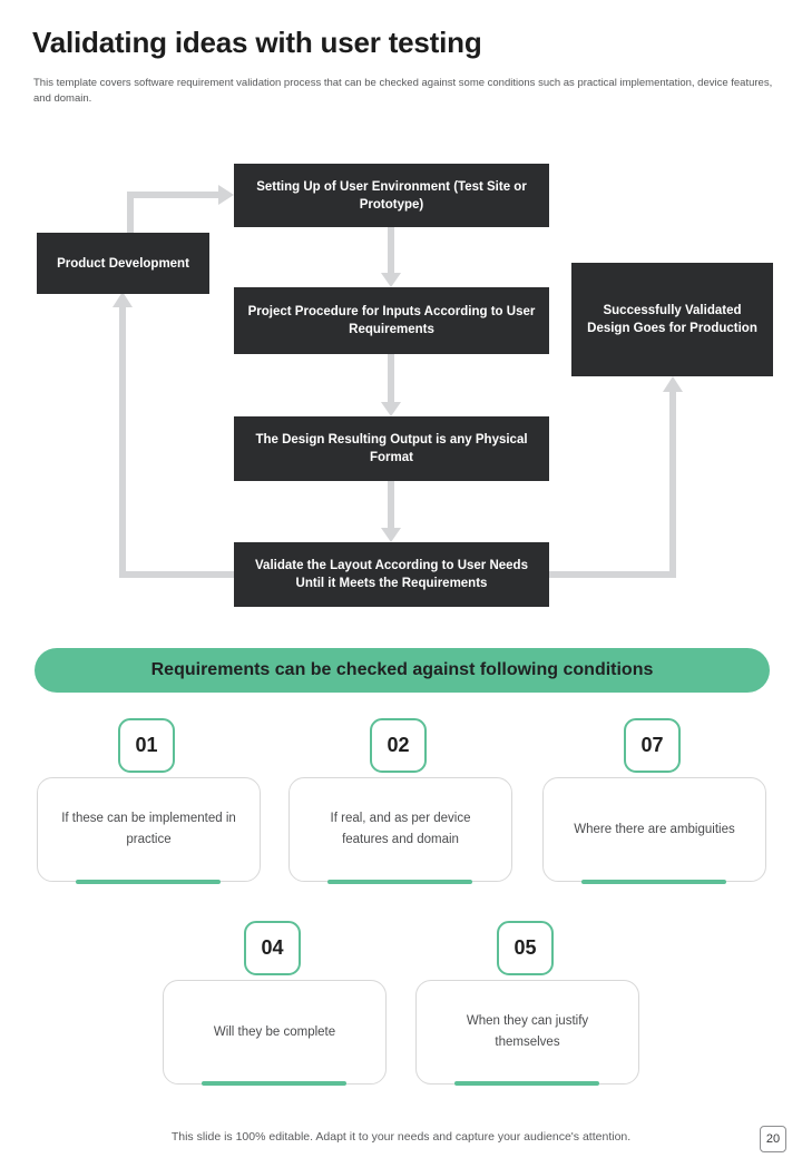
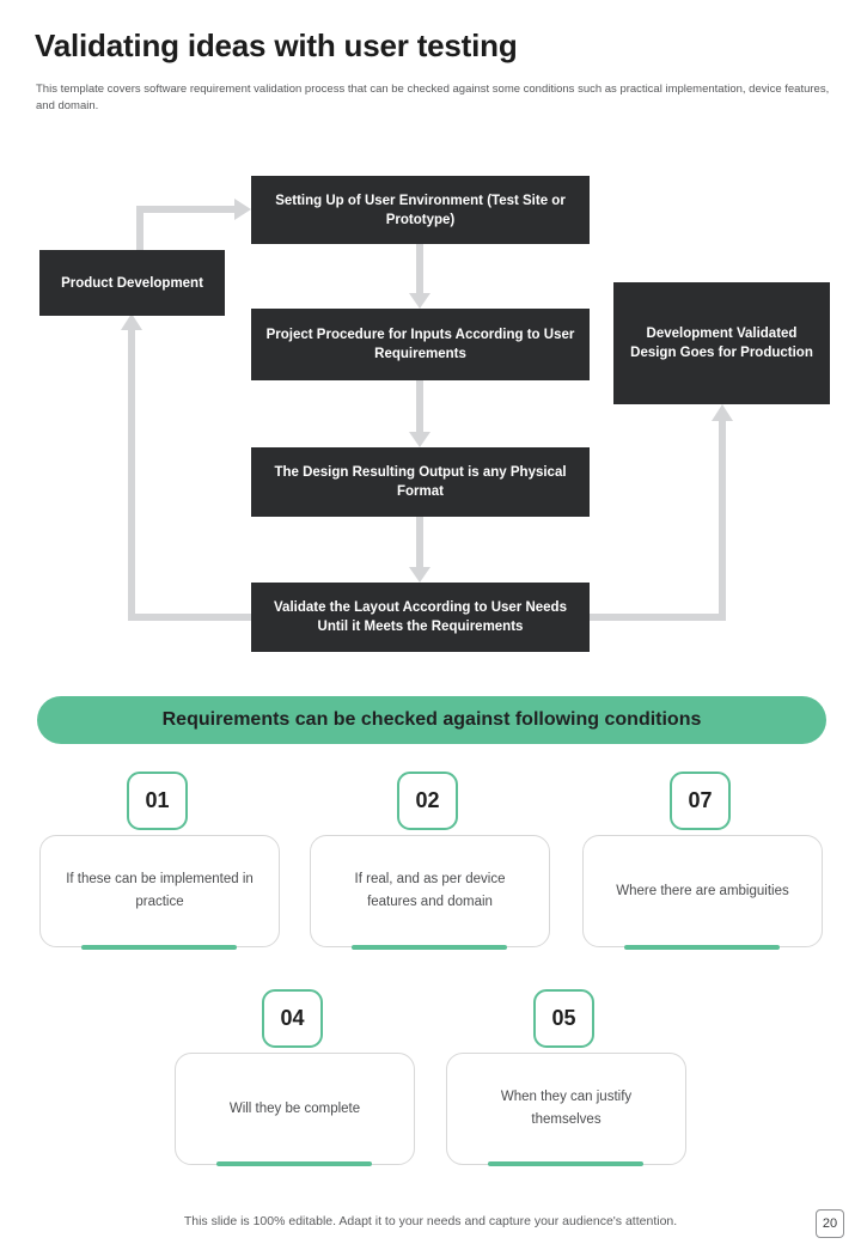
  Validating ideas with user testing
  This template covers software requirement validation process that can be checked against some conditions such as practical implementation, device features, and domain.
  Setting Up of User Environment (Test Site or Prototype)
  Product Development
  Project Procedure for Inputs According to User Requirements
  The Design Resulting Output is any Physical Format
  Validate the Layout According to User Needs Until it Meets the Requirements
- Successfully Validated Design Goes for Production
+ Development Validated Design Goes for Production
  Requirements can be checked against following conditions
  01
  If these can be implemented in practice
  02
  If real, and as per device features and domain
  07
  Where there are ambiguities
  04
  Will they be complete
  05
  When they can justify themselves
  This slide is 100% editable. Adapt it to your needs and capture your audience's attention.
  20
